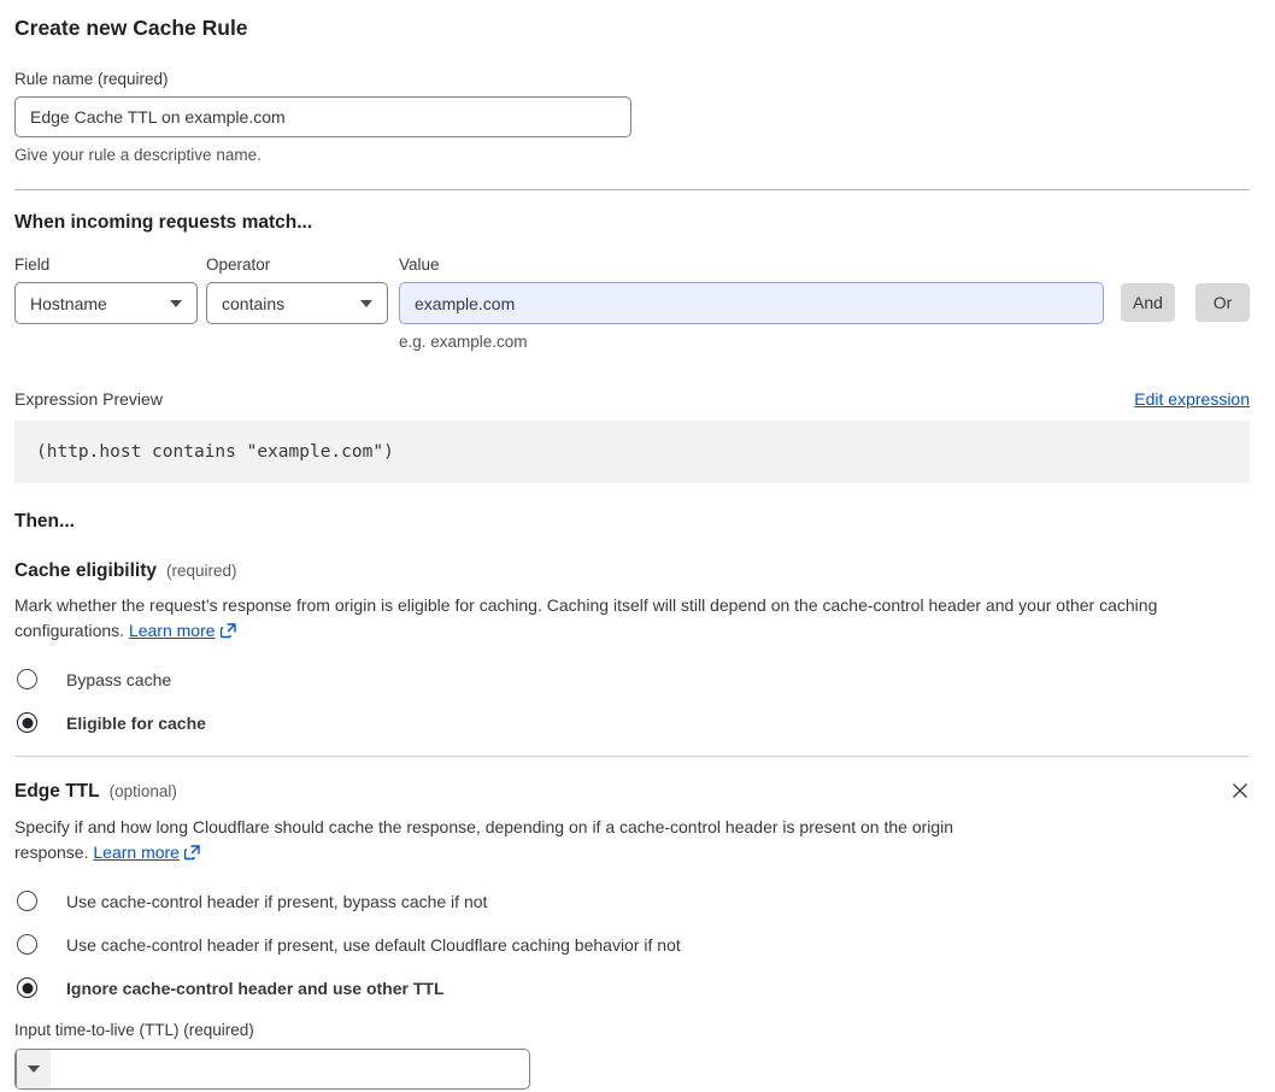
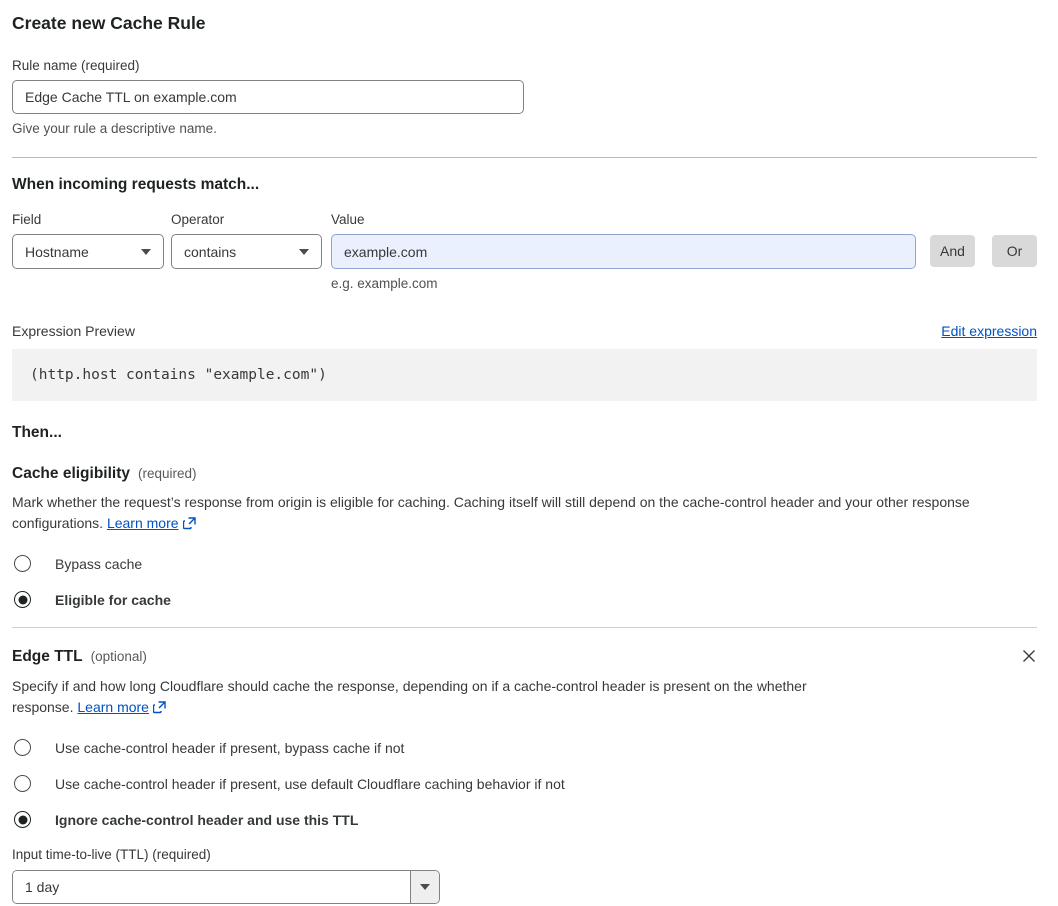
  Create new Cache Rule
  Rule name (required)
  Edge Cache TTL on example.com
  Give your rule a descriptive name.
  When incoming requests match...
  Field
  Hostname
  Operator
  contains
  Value
  example.com
  And
  Or
  e.g. example.com
  Expression Preview
  Edit expression
  (http.host contains "example.com")
  Then...
  Cache eligibility
  (required)
- Mark whether the request’s response from origin is eligible for caching. Caching itself will still depend on the cache-control header and your other caching configurations. Learn more
+ Mark whether the request’s response from origin is eligible for caching. Caching itself will still depend on the cache-control header and your other response configurations. Learn more
  Bypass cache
  Eligible for cache
  Edge TTL
  (optional)
- Specify if and how long Cloudflare should cache the response, depending on if a cache-control header is present on the origin response. Learn more
+ Specify if and how long Cloudflare should cache the response, depending on if a cache-control header is present on the whether response. Learn more
  Use cache-control header if present, bypass cache if not
  Use cache-control header if present, use default Cloudflare caching behavior if not
- Ignore cache-control header and use other TTL
+ Ignore cache-control header and use this TTL
  Input time-to-live (TTL) (required)
+ 1 day
